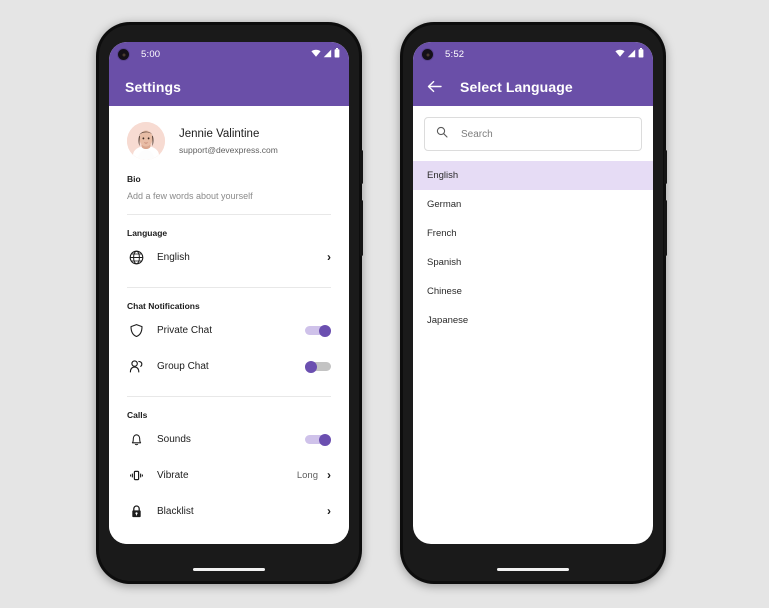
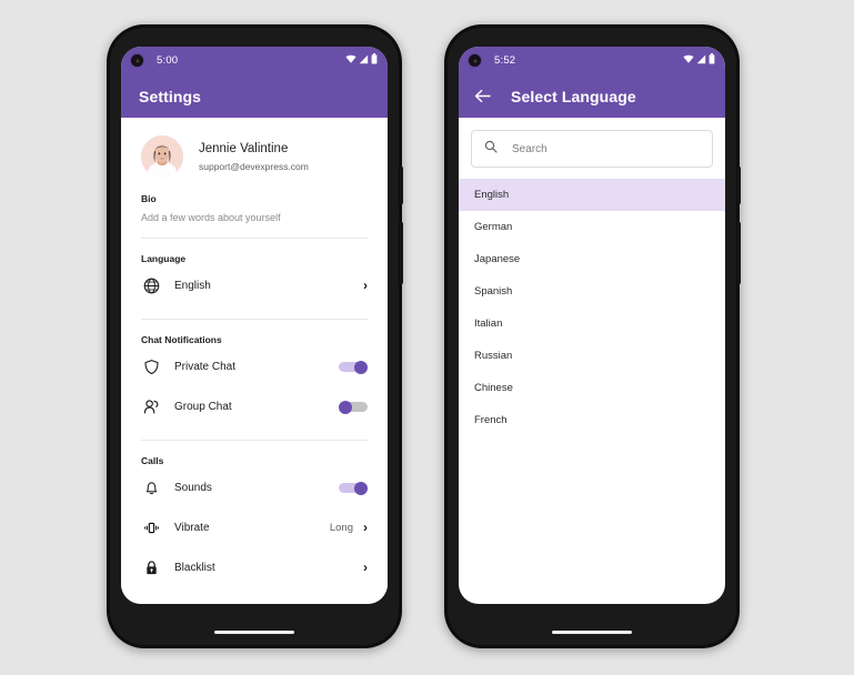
  5:00
  Settings
  Jennie Valintine
  support@devexpress.com
  Bio
  Add a few words about yourself
  Language
  English
  ›
  Chat Notifications
  Private Chat
  Group Chat
  Calls
  Sounds
  Vibrate
  Long
  ›
  Blacklist
  ›
  5:52
  Select Language
  Search
  English
  German
- French
+ Japanese
  Spanish
+ Italian
+ Russian
  Chinese
- Japanese
+ French
